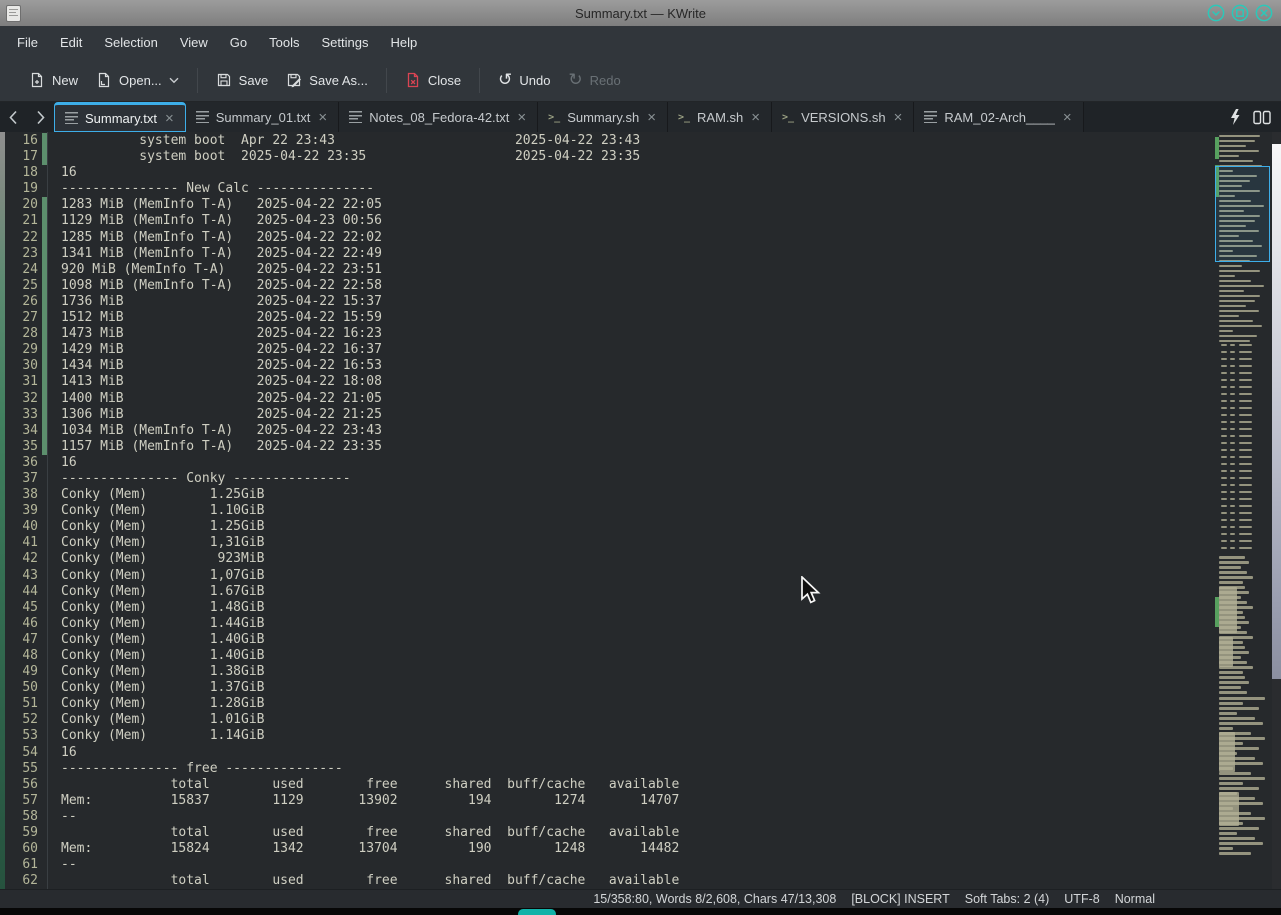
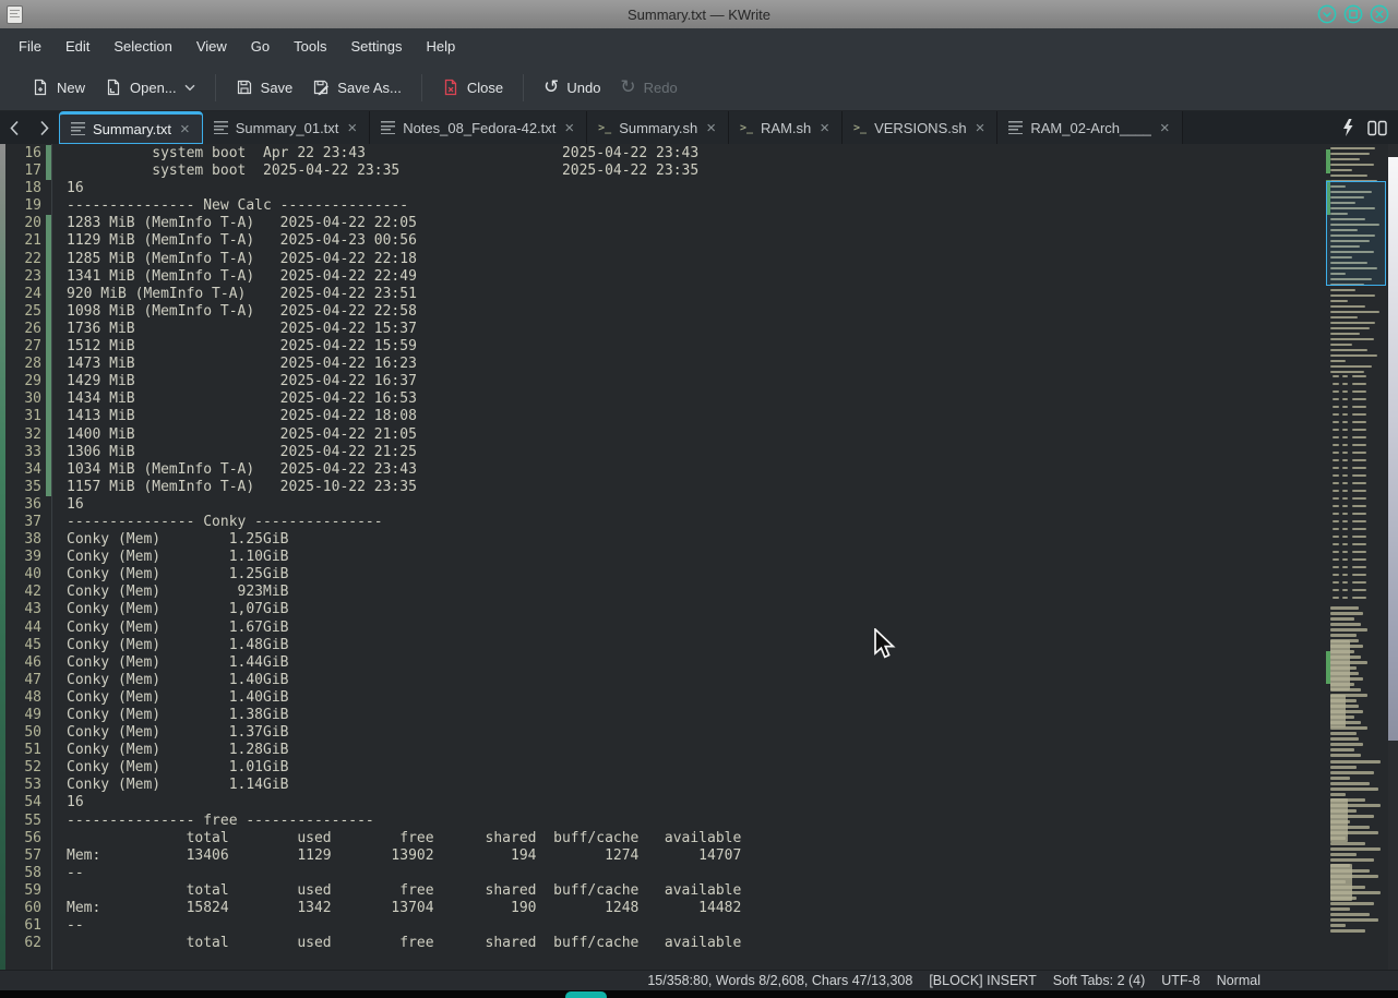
  Summary.txt — KWrite
  File
  Edit
  Selection
  View
  Go
  Tools
  Settings
  Help
  New
  Open...
  Save
  Save As...
  Close
  ↺
  Undo
  ↻
  Redo
  Summary.txt
  ×
  Summary_01.txt
  ×
  Notes_08_Fedora-42.txt
  ×
  >_
  Summary.sh
  ×
  >_
  RAM.sh
  ×
  >_
  VERSIONS.sh
  ×
  RAM_02-Arch____
  ×
  16
  system boot Apr 22 23:43 2025-04-22 23:43
  17
  system boot 2025-04-22 23:35 2025-04-22 23:35
  18
  16
  19
  --------------- New Calc ---------------
  20
  1283 MiB (MemInfo T-A) 2025-04-22 22:05
  21
  1129 MiB (MemInfo T-A) 2025-04-23 00:56
  22
- 1285 MiB (MemInfo T-A) 2025-04-22 22:02
+ 1285 MiB (MemInfo T-A) 2025-04-22 22:18
  23
  1341 MiB (MemInfo T-A) 2025-04-22 22:49
  24
  920 MiB (MemInfo T-A) 2025-04-22 23:51
  25
  1098 MiB (MemInfo T-A) 2025-04-22 22:58
  26
  1736 MiB 2025-04-22 15:37
  27
  1512 MiB 2025-04-22 15:59
  28
  1473 MiB 2025-04-22 16:23
  29
  1429 MiB 2025-04-22 16:37
  30
  1434 MiB 2025-04-22 16:53
  31
  1413 MiB 2025-04-22 18:08
  32
  1400 MiB 2025-04-22 21:05
  33
  1306 MiB 2025-04-22 21:25
  34
  1034 MiB (MemInfo T-A) 2025-04-22 23:43
  35
- 1157 MiB (MemInfo T-A) 2025-04-22 23:35
+ 1157 MiB (MemInfo T-A) 2025-10-22 23:35
  36
  16
  37
  --------------- Conky ---------------
  38
  Conky (Mem) 1.25GiB
  39
  Conky (Mem) 1.10GiB
  40
  Conky (Mem) 1.25GiB
- 41
- Conky (Mem) 1,31GiB
  42
  Conky (Mem) 923MiB
  43
  Conky (Mem) 1,07GiB
  44
  Conky (Mem) 1.67GiB
  45
  Conky (Mem) 1.48GiB
  46
  Conky (Mem) 1.44GiB
  47
  Conky (Mem) 1.40GiB
  48
  Conky (Mem) 1.40GiB
  49
  Conky (Mem) 1.38GiB
  50
  Conky (Mem) 1.37GiB
  51
  Conky (Mem) 1.28GiB
  52
  Conky (Mem) 1.01GiB
  53
  Conky (Mem) 1.14GiB
  54
  16
  55
  --------------- free ---------------
  56
  total used free shared buff/cache available
  57
- Mem: 15837 1129 13902 194 1274 14707
+ Mem: 13406 1129 13902 194 1274 14707
  58
  --
  59
  total used free shared buff/cache available
  60
  Mem: 15824 1342 13704 190 1248 14482
  61
  --
  62
  total used free shared buff/cache available
  15/358:80, Words 8/2,608, Chars 47/13,308
  [BLOCK] INSERT
  Soft Tabs: 2 (4)
  UTF-8
  Normal
